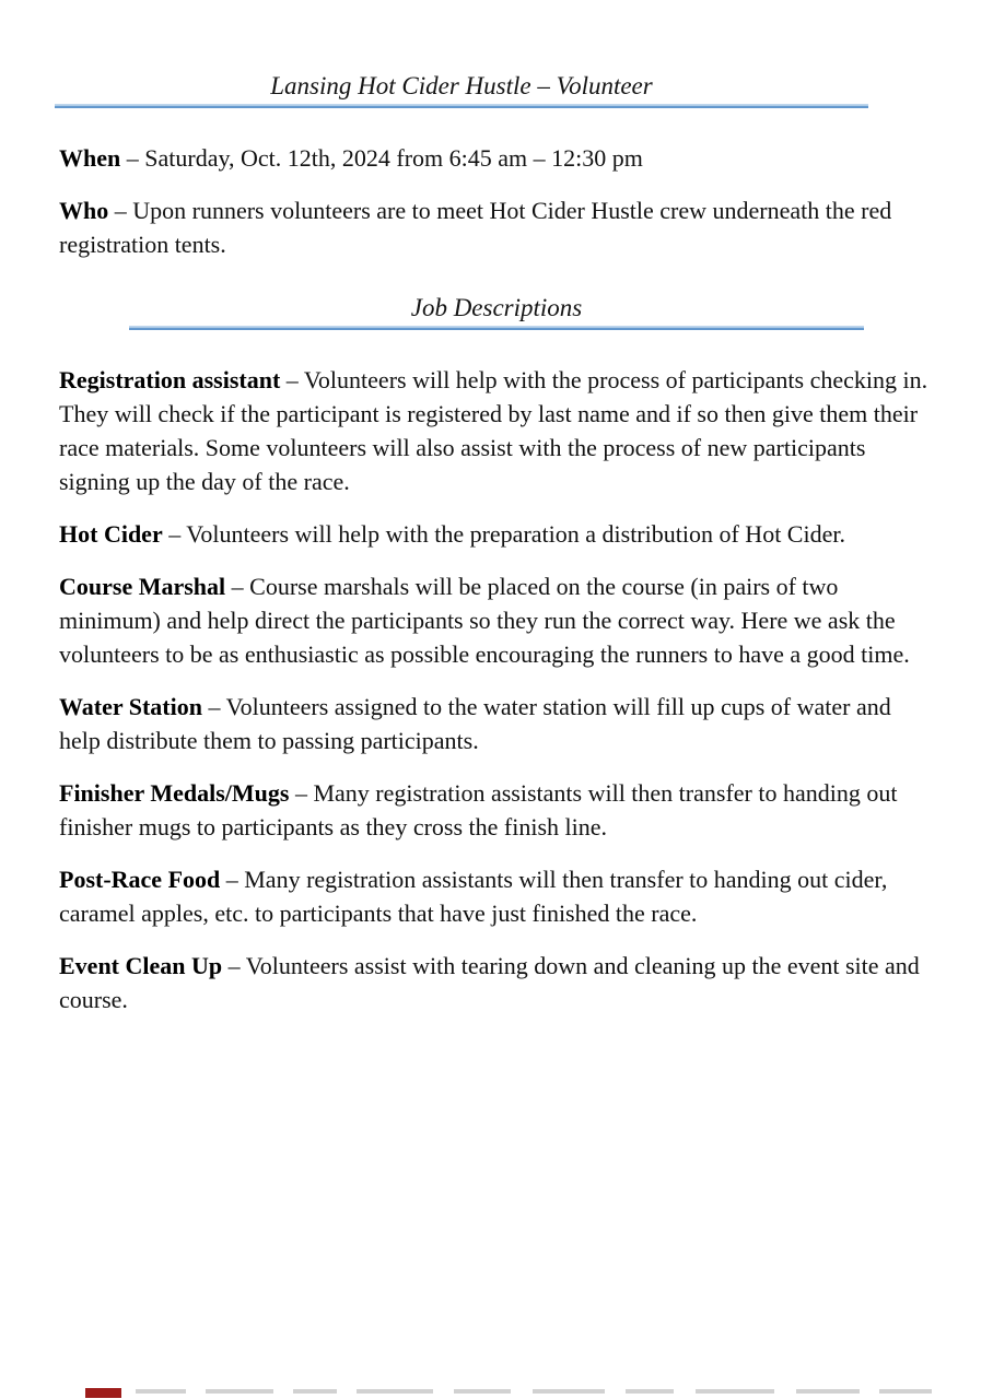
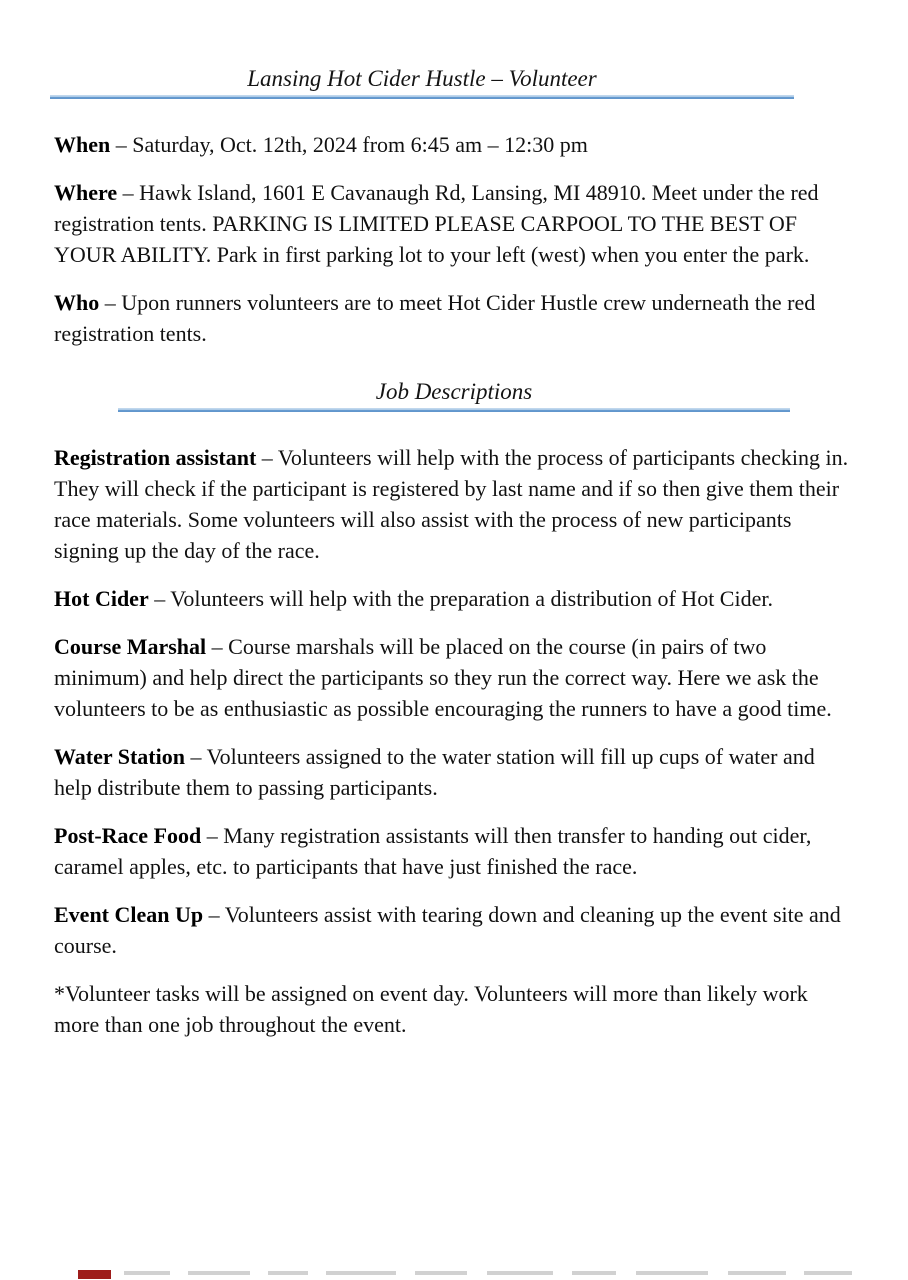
  Lansing Hot Cider Hustle – Volunteer
  When – Saturday, Oct. 12th, 2024 from 6:45 am – 12:30 pm
+ Where – Hawk Island, 1601 E Cavanaugh Rd, Lansing, MI 48910. Meet under the red registration tents. PARKING IS LIMITED PLEASE CARPOOL TO THE BEST OF YOUR ABILITY. Park in first parking lot to your left (west) when you enter the park.
  Who – Upon runners volunteers are to meet Hot Cider Hustle crew underneath the red registration tents.
  Job Descriptions
  Registration assistant – Volunteers will help with the process of participants checking in. They will check if the participant is registered by last name and if so then give them their race materials. Some volunteers will also assist with the process of new participants signing up the day of the race.
  Hot Cider – Volunteers will help with the preparation a distribution of Hot Cider.
  Course Marshal – Course marshals will be placed on the course (in pairs of two minimum) and help direct the participants so they run the correct way. Here we ask the volunteers to be as enthusiastic as possible encouraging the runners to have a good time.
  Water Station – Volunteers assigned to the water station will fill up cups of water and help distribute them to passing participants.
- Finisher Medals/Mugs – Many registration assistants will then transfer to handing out finisher mugs to participants as they cross the finish line.
  Post-Race Food – Many registration assistants will then transfer to handing out cider, caramel apples, etc. to participants that have just finished the race.
  Event Clean Up – Volunteers assist with tearing down and cleaning up the event site and course.
+ *Volunteer tasks will be assigned on event day. Volunteers will more than likely work more than one job throughout the event.
